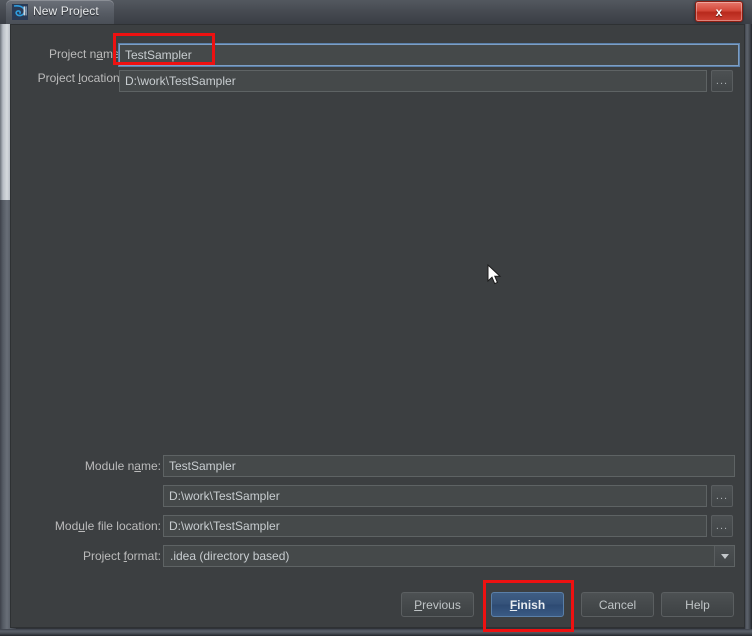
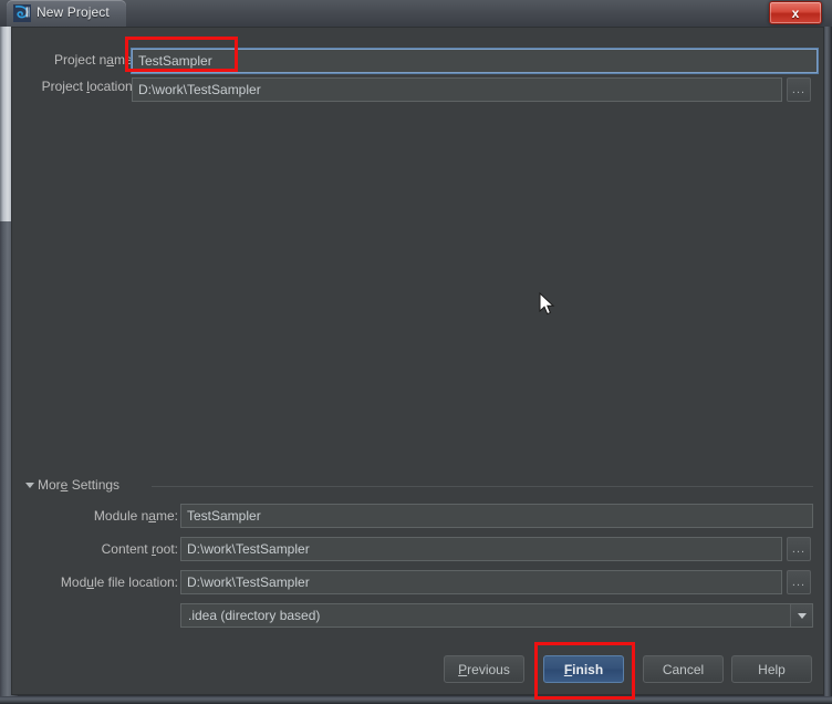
  New Project
  x
  Project name
  TestSampler
  Project location
  D:\work\TestSampler
  ...
+ More Settings
  Module name:
  TestSampler
+ Content root:
  D:\work\TestSampler
  ...
  Module file location:
  D:\work\TestSampler
  ...
- Project format:
  .idea (directory based)
  Previous
  Finish
  Cancel
  Help
